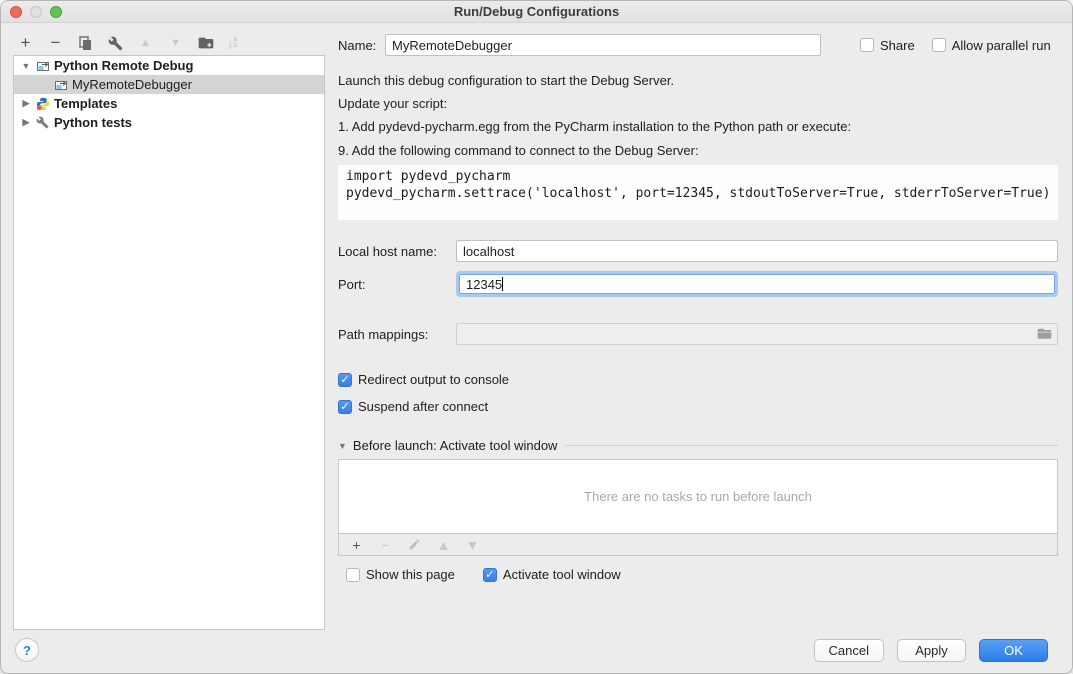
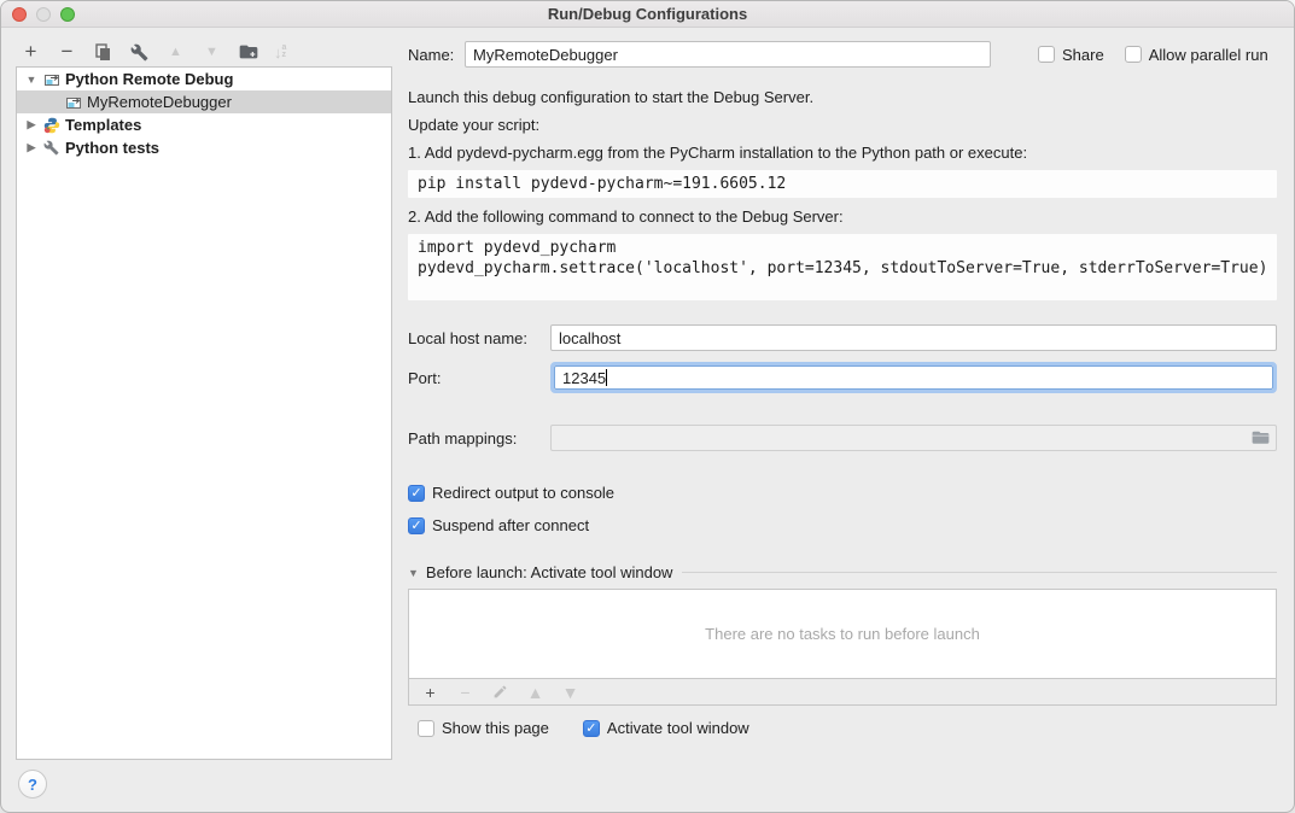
  Run/Debug Configurations
  +
  −
  ▲
  ▼
  ↓
  ▼
  Python Remote Debug
  MyRemoteDebugger
  ▶
  Templates
  ▶
  Python tests
  Name:
  MyRemoteDebugger
  Share
  Allow parallel run
  Launch this debug configuration to start the Debug Server.
  Update your script:
  1. Add pydevd-pycharm.egg from the PyCharm installation to the Python path or execute:
+ pip install pydevd-pycharm~=191.6605.12
- 9. Add the following command to connect to the Debug Server:
+ 2. Add the following command to connect to the Debug Server:
  import pydevd_pycharm
  pydevd_pycharm.settrace('localhost', port=12345, stdoutToServer=True, stderrToServer=True)
  Local host name:
  localhost
  Port:
  12345
  Path mappings:
  ✓
  Redirect output to console
  ✓
  Suspend after connect
  ▼
  Before launch: Activate tool window
  There are no tasks to run before launch
  +
  −
  ▲
  ▼
  Show this page
  ✓
  Activate tool window
  ?
- Cancel
- Apply
- OK
